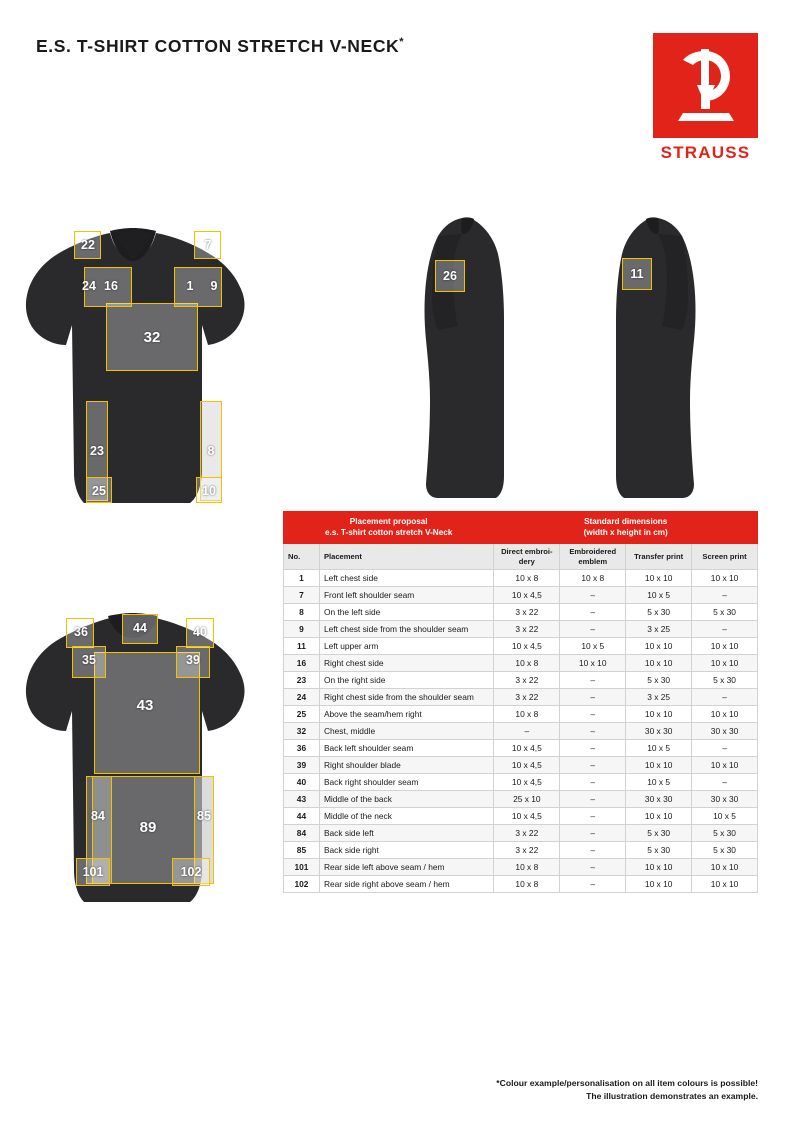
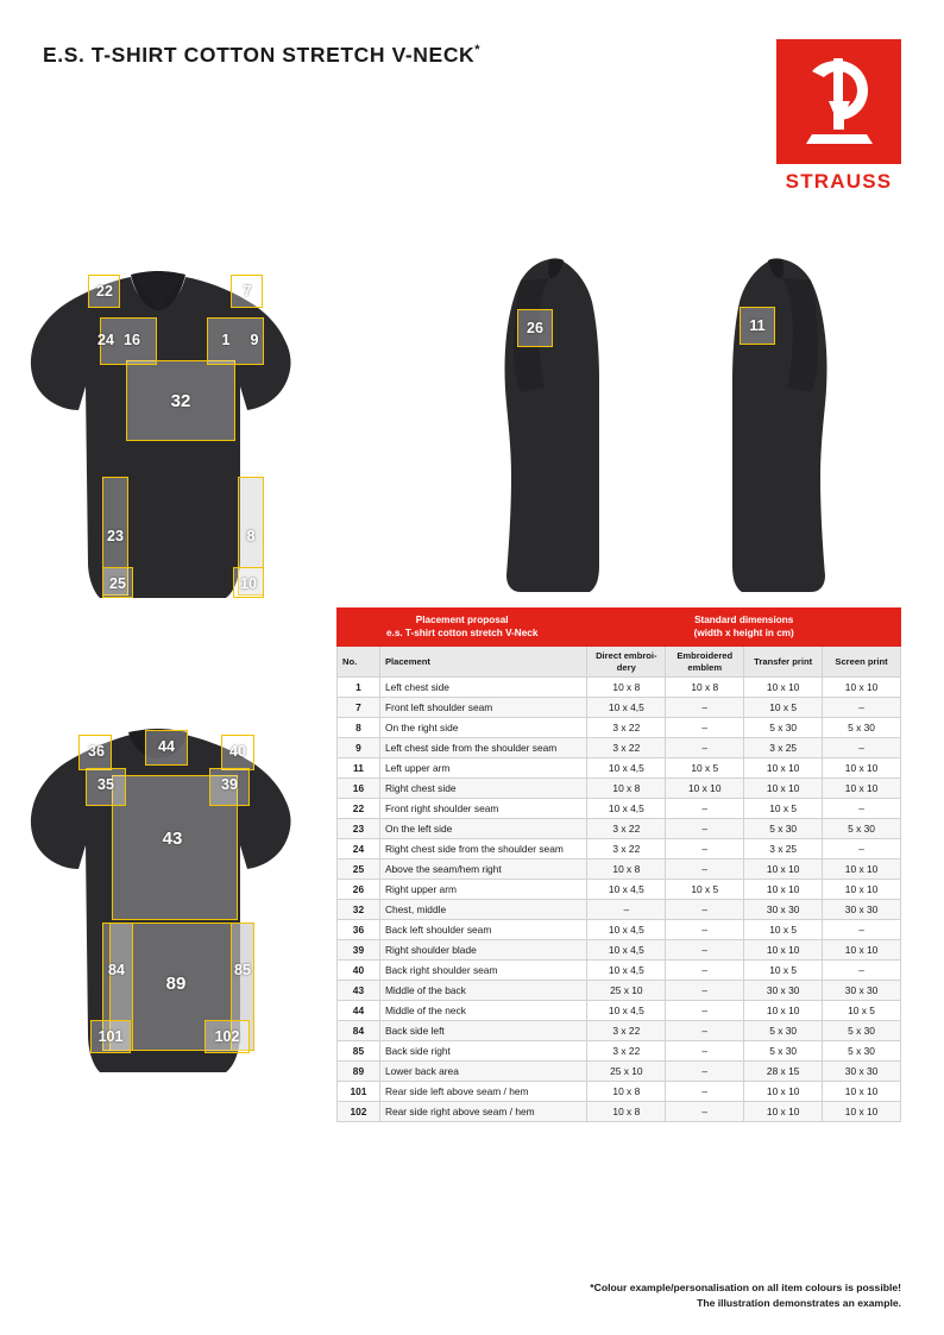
  E.S. T-SHIRT COTTON STRETCH V-NECK*
  STRAUSS
  22
  7
  24
  16
  1
  9
  32
  23
  8
  25
  10
  26
  11
  36
  44
  40
  35
  39
  43
  84
  85
  89
  101
  102
  Placement proposal e.s. T-shirt cotton stretch V-Neck	Standard dimensions (width x height in cm)
  No.	Placement	Direct embroi- dery	Embroidered emblem	Transfer print	Screen print
  1	Left chest side	10 x 8	10 x 8	10 x 10	10 x 10
  7	Front left shoulder seam	10 x 4,5	–	10 x 5	–
- 8	On the left side	3 x 22	–	5 x 30	5 x 30
+ 8	On the right side	3 x 22	–	5 x 30	5 x 30
  9	Left chest side from the shoulder seam	3 x 22	–	3 x 25	–
  11	Left upper arm	10 x 4,5	10 x 5	10 x 10	10 x 10
  16	Right chest side	10 x 8	10 x 10	10 x 10	10 x 10
+ 22	Front right shoulder seam	10 x 4,5	–	10 x 5	–
- 23	On the right side	3 x 22	–	5 x 30	5 x 30
+ 23	On the left side	3 x 22	–	5 x 30	5 x 30
  24	Right chest side from the shoulder seam	3 x 22	–	3 x 25	–
  25	Above the seam/hem right	10 x 8	–	10 x 10	10 x 10
+ 26	Right upper arm	10 x 4,5	10 x 5	10 x 10	10 x 10
  32	Chest, middle	–	–	30 x 30	30 x 30
  36	Back left shoulder seam	10 x 4,5	–	10 x 5	–
  39	Right shoulder blade	10 x 4,5	–	10 x 10	10 x 10
  40	Back right shoulder seam	10 x 4,5	–	10 x 5	–
  43	Middle of the back	25 x 10	–	30 x 30	30 x 30
  44	Middle of the neck	10 x 4,5	–	10 x 10	10 x 5
  84	Back side left	3 x 22	–	5 x 30	5 x 30
  85	Back side right	3 x 22	–	5 x 30	5 x 30
+ 89	Lower back area	25 x 10	–	28 x 15	30 x 30
  101	Rear side left above seam / hem	10 x 8	–	10 x 10	10 x 10
  102	Rear side right above seam / hem	10 x 8	–	10 x 10	10 x 10
  *Colour example/personalisation on all item colours is possible!
  The illustration demonstrates an example.
